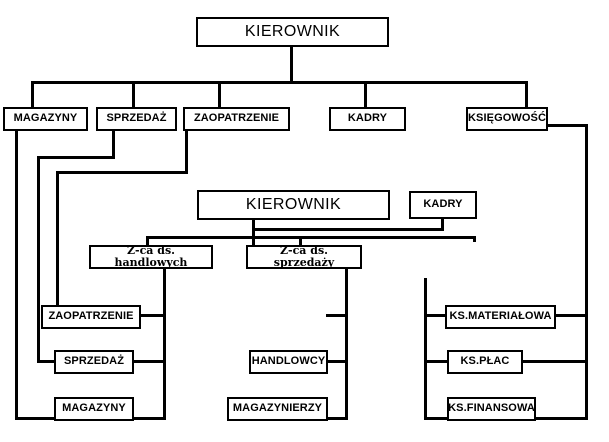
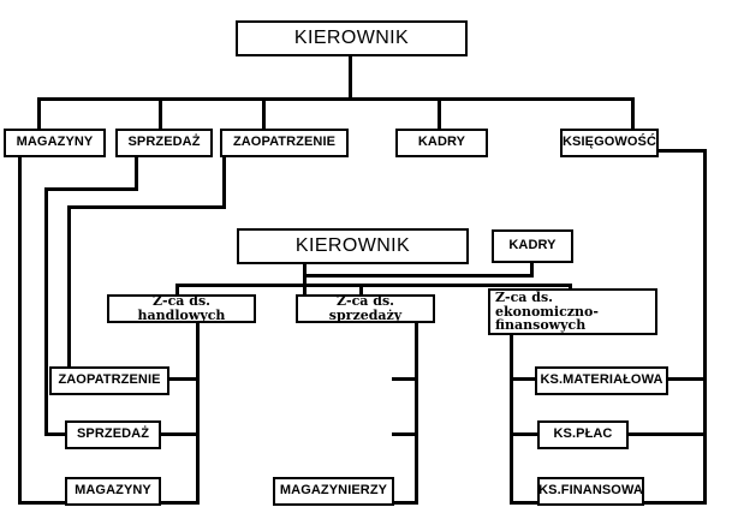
  KIEROWNIK
  MAGAZYNY
  SPRZEDAŻ
  ZAOPATRZENIE
  KADRY
  KSIĘGOWOŚĆ
  KIEROWNIK
  KADRY
  Z-ca ds. handlowych
  Z-ca ds. sprzedaży
+ Z-ca ds. ekonomiczno-finansowych
  ZAOPATRZENIE
  SPRZEDAŻ
  MAGAZYNY
- HANDLOWCY
  MAGAZYNIERZY
  KS.MATERIAŁOWA
  KS.PŁAC
  KS.FINANSOWA
